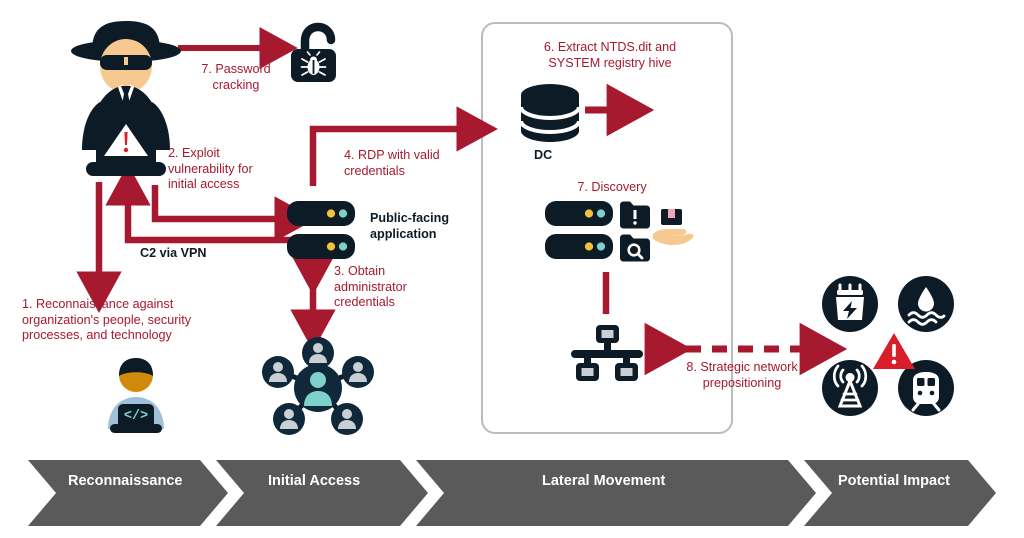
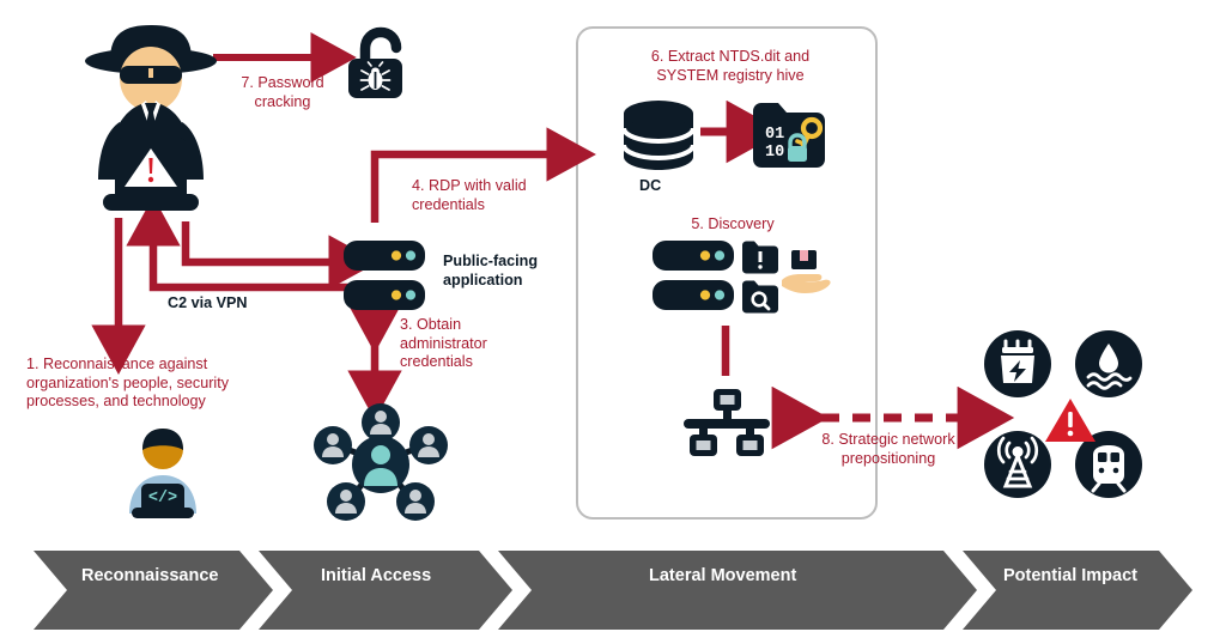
  </>
+ 01
+ 10
  7. Password
  cracking
- 2. Exploit
- vulnerability for
- initial access
  C2 via VPN
  1. Reconnaissance against
  organization's people, security
  processes, and technology
  4. RDP with valid
  credentials
  3. Obtain
  administrator
  credentials
  Public-facing
  application
  6. Extract NTDS.dit and
  SYSTEM registry hive
  DC
- 7. Discovery
+ 5. Discovery
  8. Strategic network
  prepositioning
  Reconnaissance
  Initial Access
  Lateral Movement
  Potential Impact
